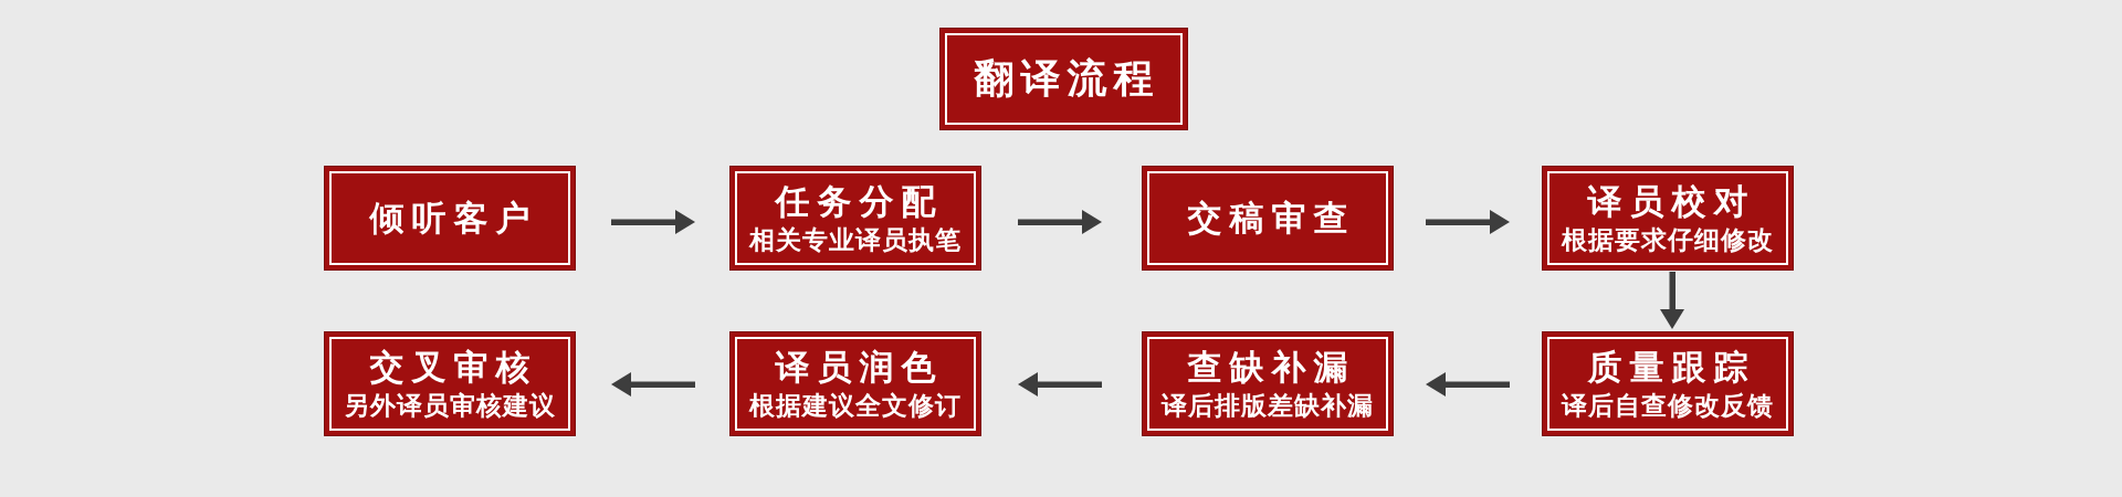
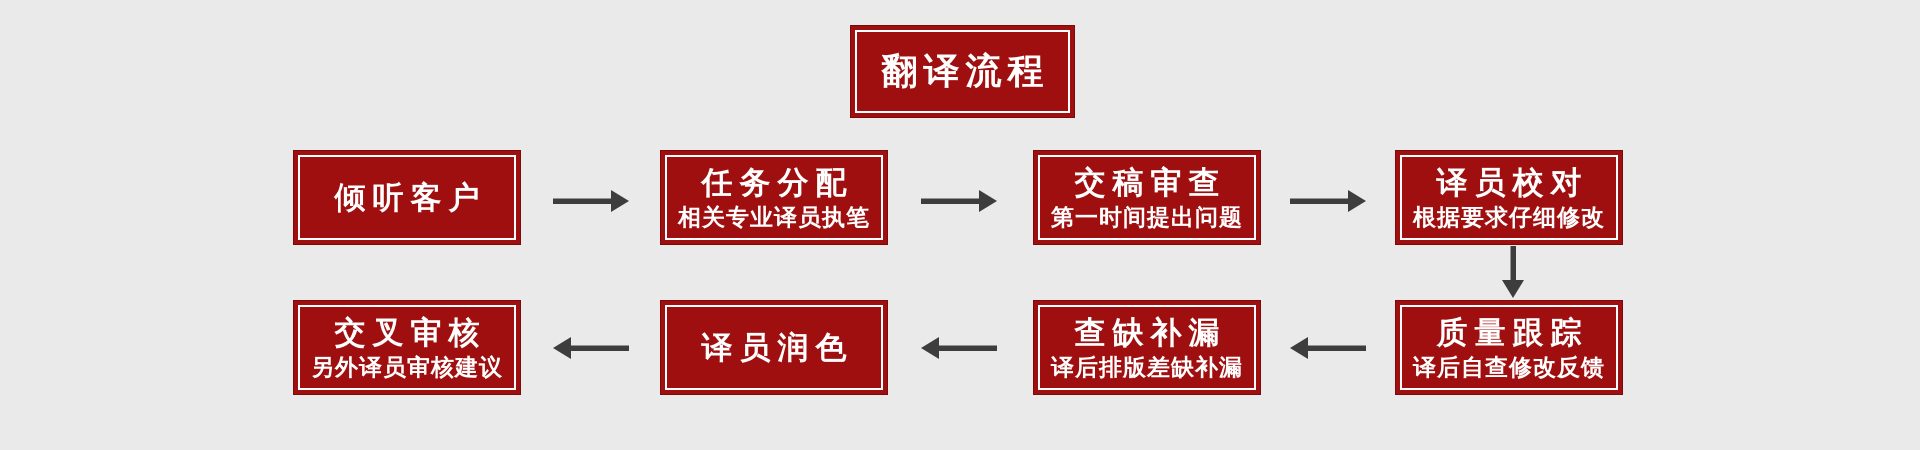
  翻译流程
  倾听客户
  任务分配
  相关专业译员执笔
  交稿审查
+ 第一时间提出问题
  译员校对
  根据要求仔细修改
  交叉审核
  另外译员审核建议
  译员润色
- 根据建议全文修订
  查缺补漏
  译后排版差缺补漏
  质量跟踪
  译后自查修改反馈
